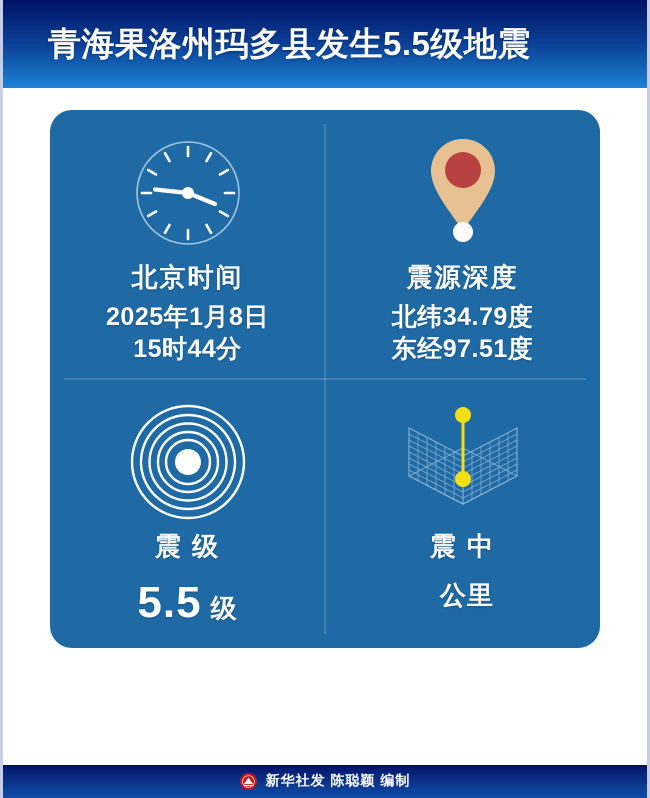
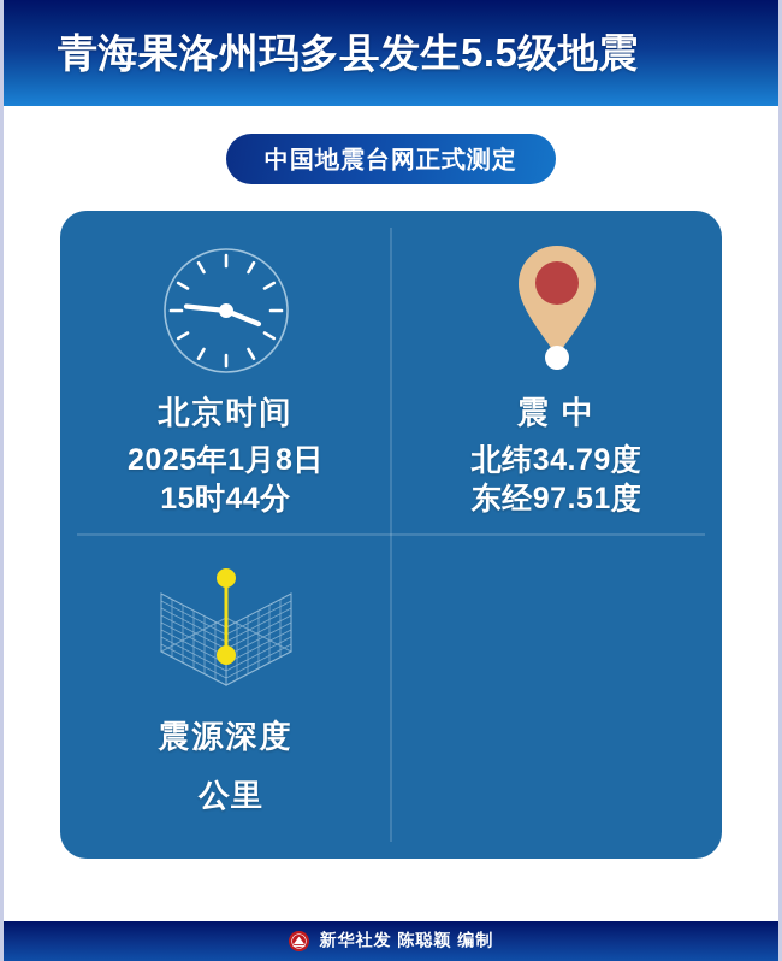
  青海果洛州玛多县发生5.5级地震
+ 中国地震台网正式测定
  北京时间
  2025年1月8日
  15时44分
- 震源深度
+ 震 中
  北纬34.79度
  东经97.51度
- 震 级
- 5.5
- 级
- 震 中
+ 震源深度
  公里
  新华社发 陈聪颖 编制
